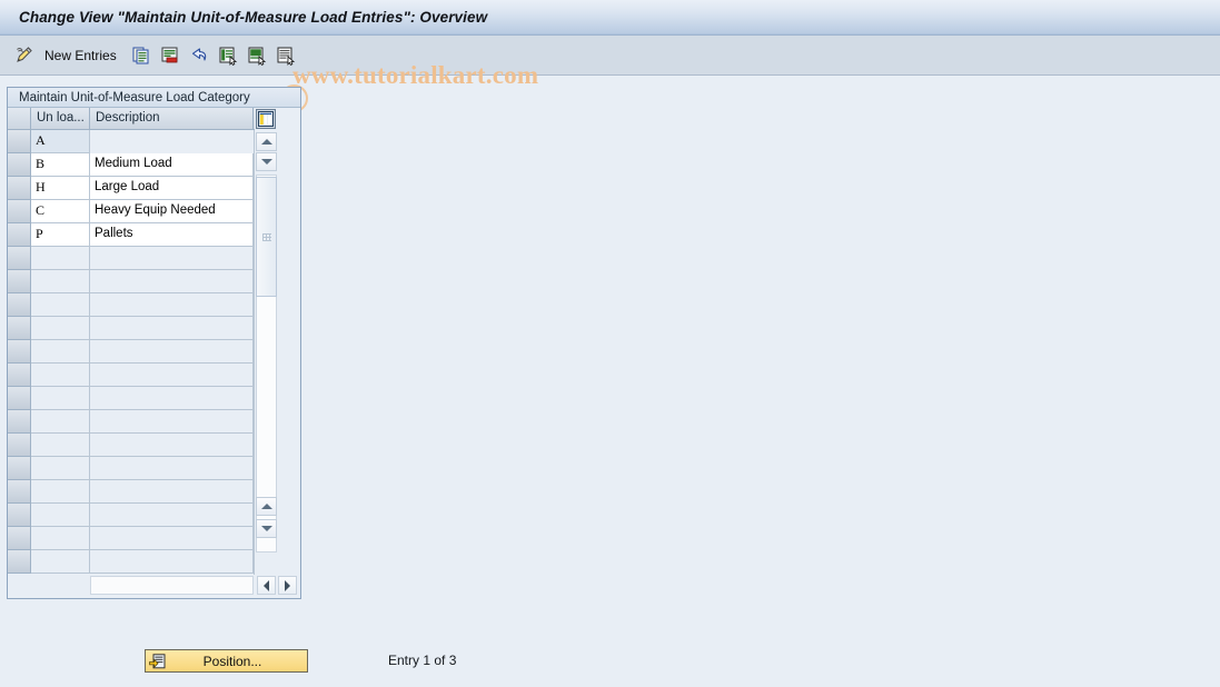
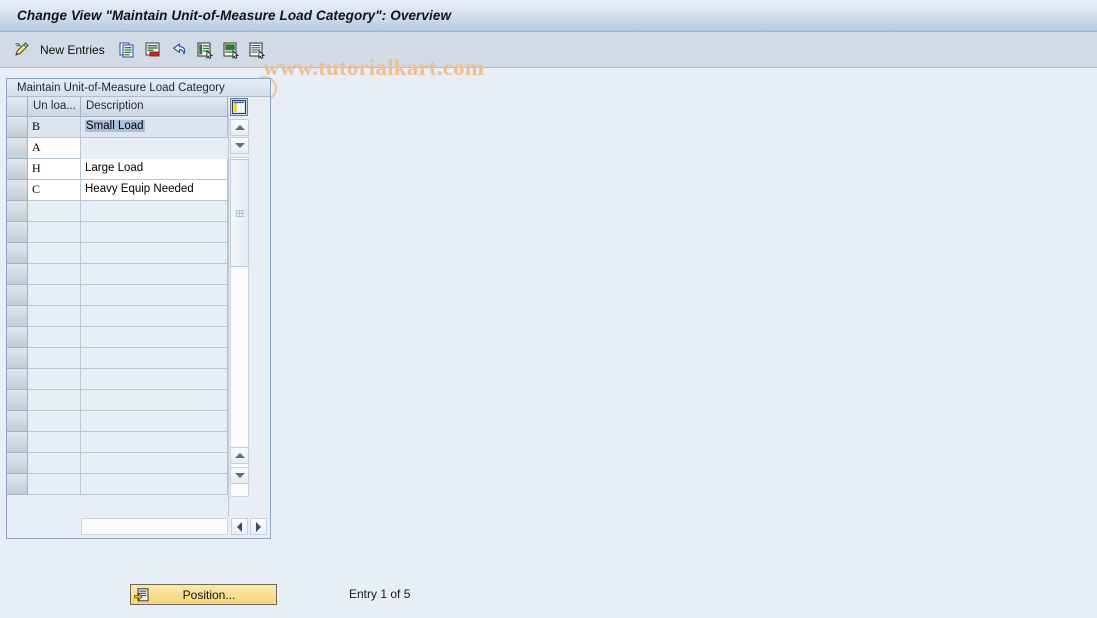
- Change View "Maintain Unit-of-Measure Load Entries": Overview
+ Change View "Maintain Unit-of-Measure Load Category": Overview
  New Entries
  www.tutorialkart.com
  Maintain Unit-of-Measure Load Category
  Un loa...
  Description
- A
+ B
+ Small Load
- B
+ A
- Medium Load
  H
  Large Load
  C
  Heavy Equip Needed
- P
- Pallets
  Position...
- Entry 1 of 3
+ Entry 1 of 5
